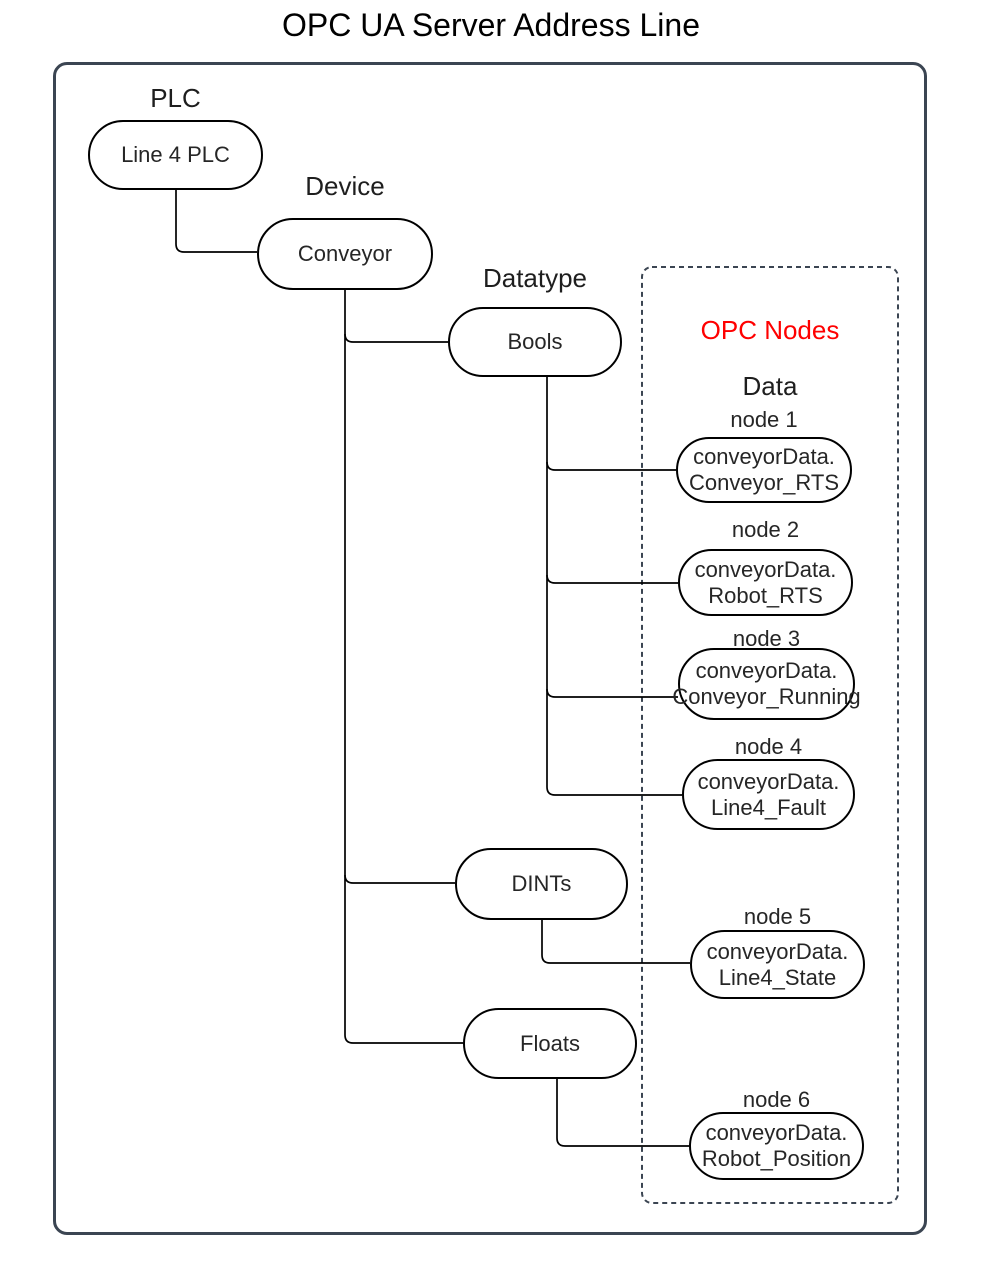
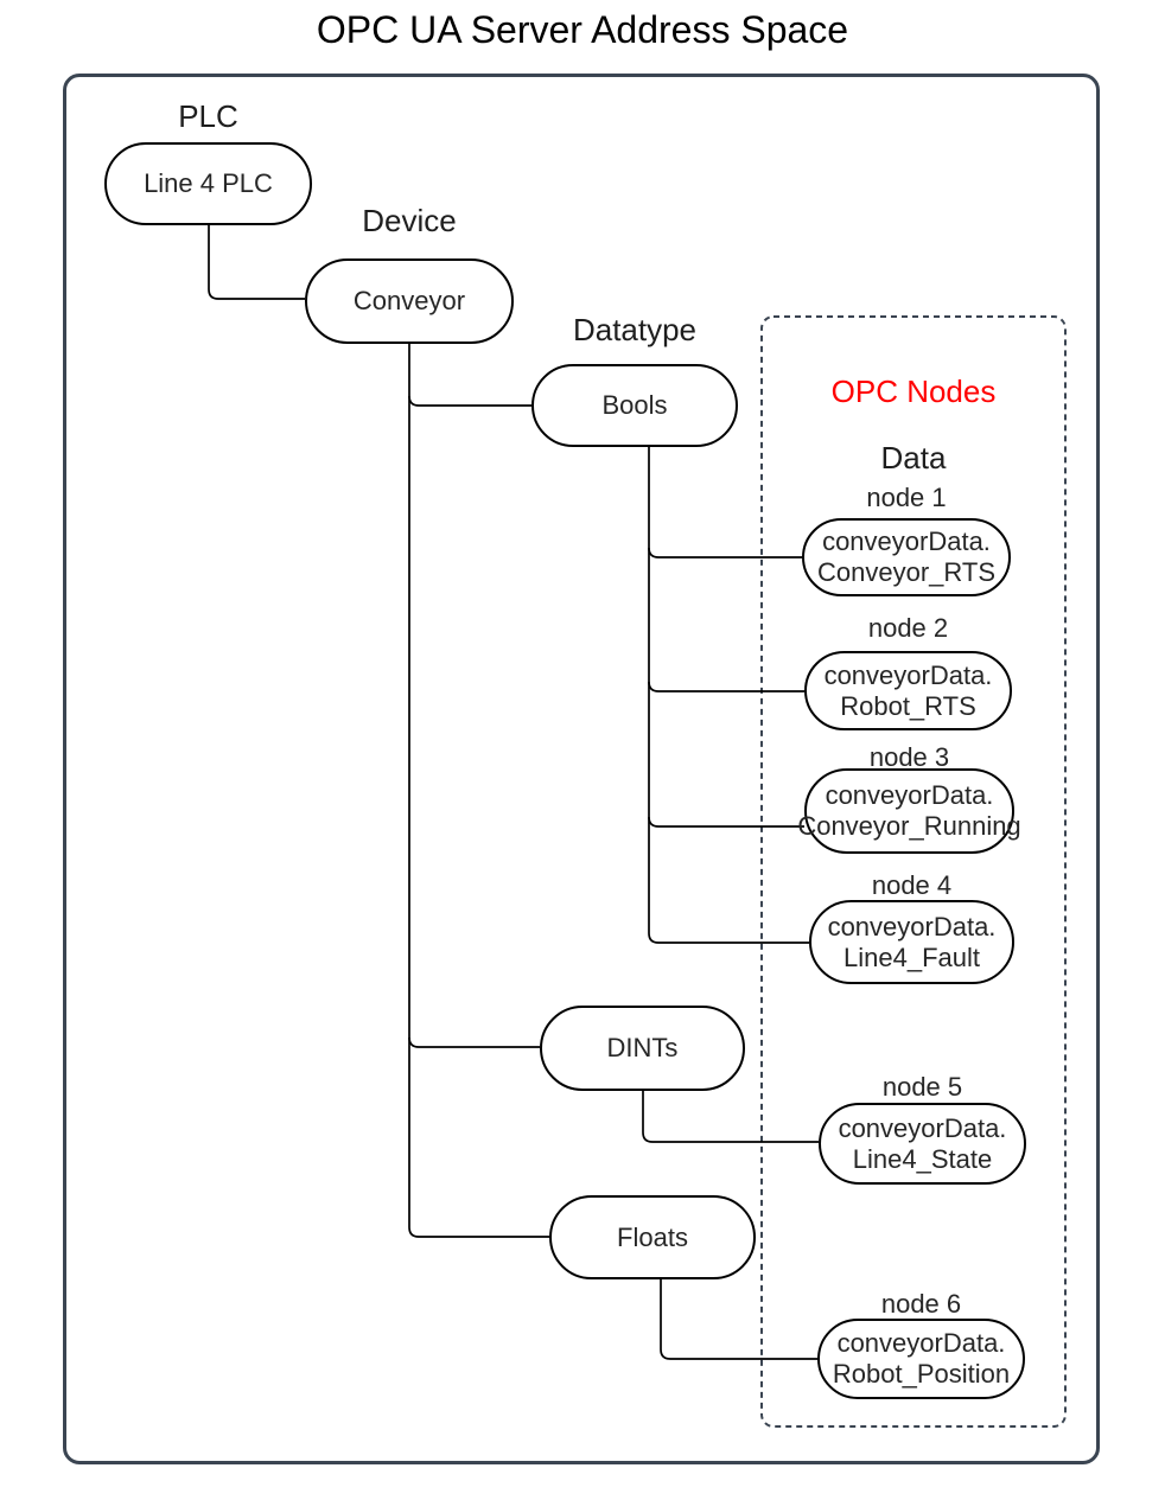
- OPC UA Server Address Line
+ OPC UA Server Address Space
  PLC
  Device
  Datatype
  OPC Nodes
  Data
  Line 4 PLC
  Conveyor
  Bools
  DINTs
  Floats
  node 1
  conveyorData.
  Conveyor_RTS
  node 2
  conveyorData.
  Robot_RTS
  node 3
  conveyorData.
  Conveyor_Running
  node 4
  conveyorData.
  Line4_Fault
  node 5
  conveyorData.
  Line4_State
  node 6
  conveyorData.
  Robot_Position
